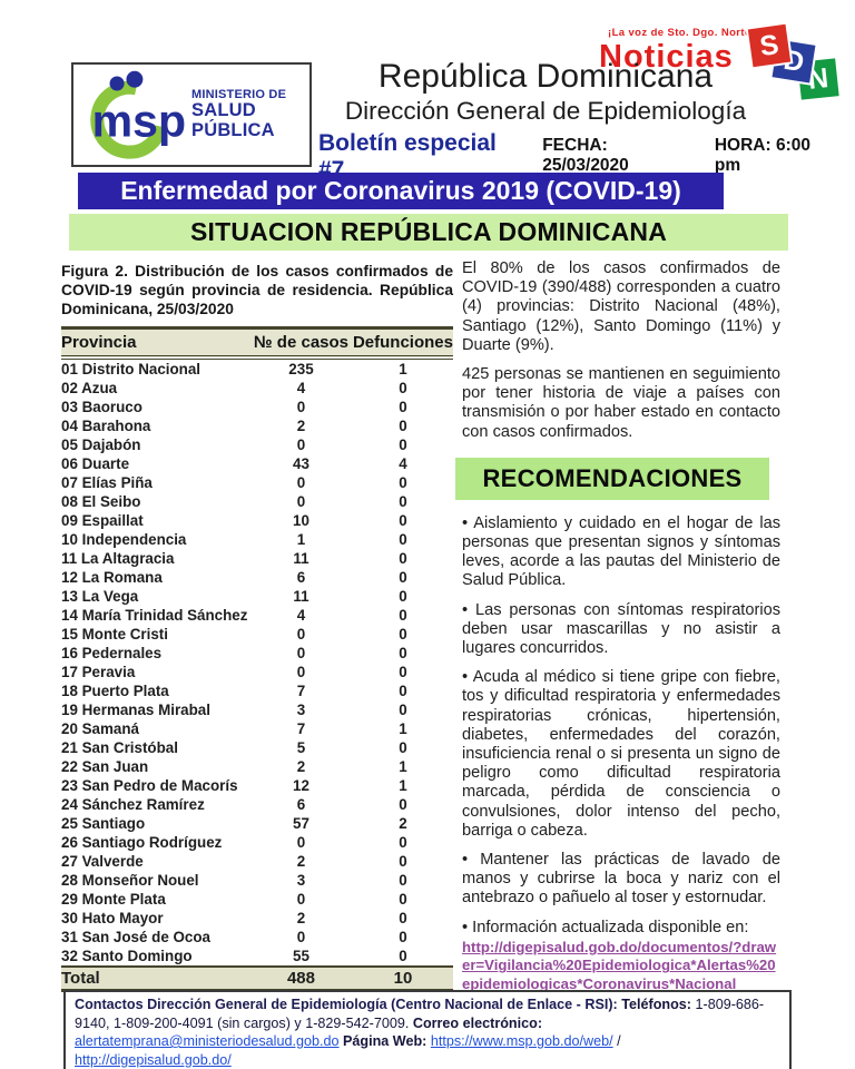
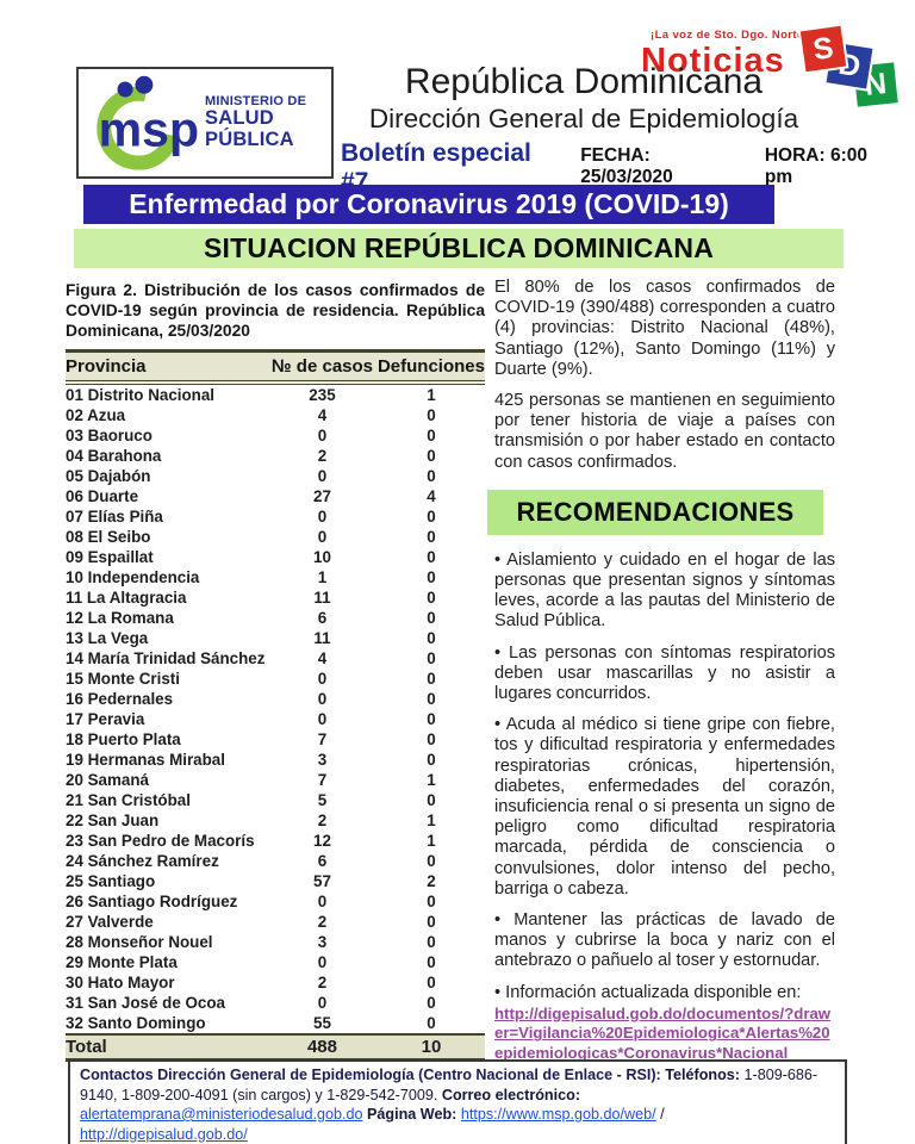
  ¡La voz de Sto. Dgo. Nort
  Noticias
  msp
  MINISTERIO DE
  SALUD PÚBLICA
  República Dominicana
  Dirección General de Epidemiología
  Boletín especial #7
  FECHA: 25/03/2020
  HORA: 6:00 pm
  Enfermedad por Coronavirus 2019 (COVID-19)
  SITUACION REPÚBLICA DOMINICANA
  Figura 2. Distribución de los casos confirmados de COVID-19 según provincia de residencia. República Dominicana, 25/03/2020
  Provincia	№ de casos	Defunciones
  01 Distrito Nacional	235	1
  02 Azua	4	0
  03 Baoruco	0	0
  04 Barahona	2	0
  05 Dajabón	0	0
- 06 Duarte	43	4
+ 06 Duarte	27	4
  07 Elías Piña	0	0
  08 El Seibo	0	0
  09 Espaillat	10	0
  10 Independencia	1	0
  11 La Altagracia	11	0
  12 La Romana	6	0
  13 La Vega	11	0
  14 María Trinidad Sánchez	4	0
  15 Monte Cristi	0	0
  16 Pedernales	0	0
  17 Peravia	0	0
  18 Puerto Plata	7	0
  19 Hermanas Mirabal	3	0
  20 Samaná	7	1
  21 San Cristóbal	5	0
  22 San Juan	2	1
  23 San Pedro de Macorís	12	1
  24 Sánchez Ramírez	6	0
  25 Santiago	57	2
  26 Santiago Rodríguez	0	0
  27 Valverde	2	0
  28 Monseñor Nouel	3	0
  29 Monte Plata	0	0
  30 Hato Mayor	2	0
  31 San José de Ocoa	0	0
  32 Santo Domingo	55	0
  Total	488	10
  El 80% de los casos confirmados de COVID-19 (390/488) corresponden a cuatro (4) provincias: Distrito Nacional (48%), Santiago (12%), Santo Domingo (11%) y Duarte (9%).
  425 personas se mantienen en seguimiento por tener historia de viaje a países con transmisión o por haber estado en contacto con casos confirmados.
  RECOMENDACIONES
  • Aislamiento y cuidado en el hogar de las personas que presentan signos y síntomas leves, acorde a las pautas del Ministerio de Salud Pública.
  • Las personas con síntomas respiratorios deben usar mascarillas y no asistir a lugares concurridos.
  • Acuda al médico si tiene gripe con fiebre, tos y dificultad respiratoria y enfermedades respiratorias crónicas, hipertensión, diabetes, enfermedades del corazón, insuficiencia renal o si presenta un signo de peligro como dificultad respiratoria marcada, pérdida de consciencia o convulsiones, dolor intenso del pecho, barriga o cabeza.
  • Mantener las prácticas de lavado de manos y cubrirse la boca y nariz con el antebrazo o pañuelo al toser y estornudar.
  • Información actualizada disponible en:
  http://digepisalud.gob.do/documentos/?drawer=Vigilancia%20Epidemiologica*Alertas%20epidemiologicas*Coronavirus*Nacional
  Contactos Dirección General de Epidemiología (Centro Nacional de Enlace - RSI): Teléfonos: 1-809-686-9140, 1-809-200-4091 (sin cargos) y 1-829-542-7009. Correo electrónico: alertatemprana@ministeriodesalud.gob.do Página Web: https://www.msp.gob.do/web/ / http://digepisalud.gob.do/
